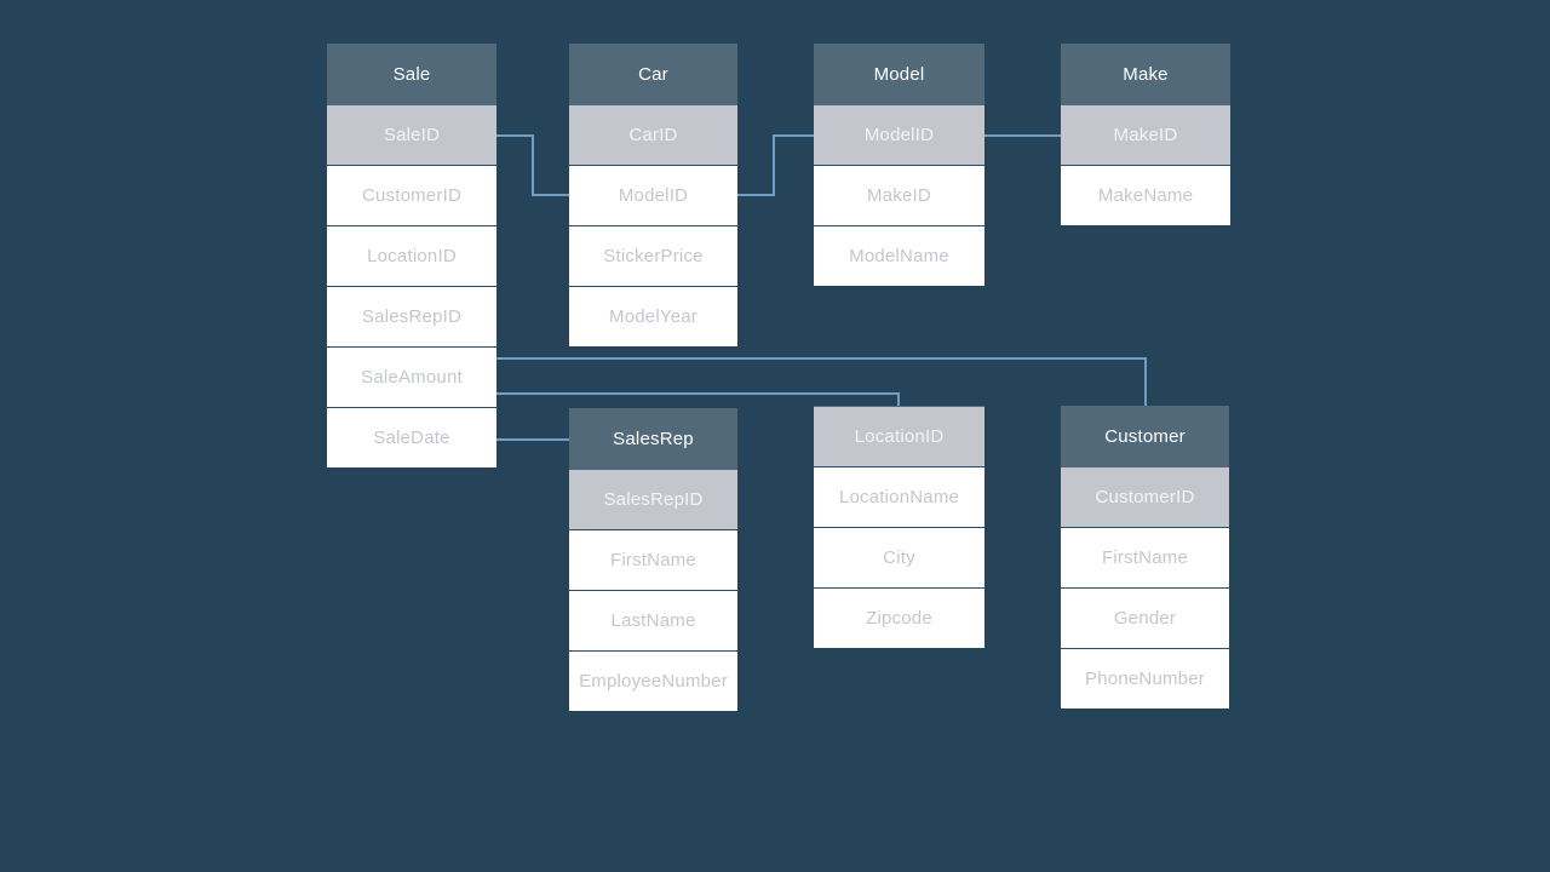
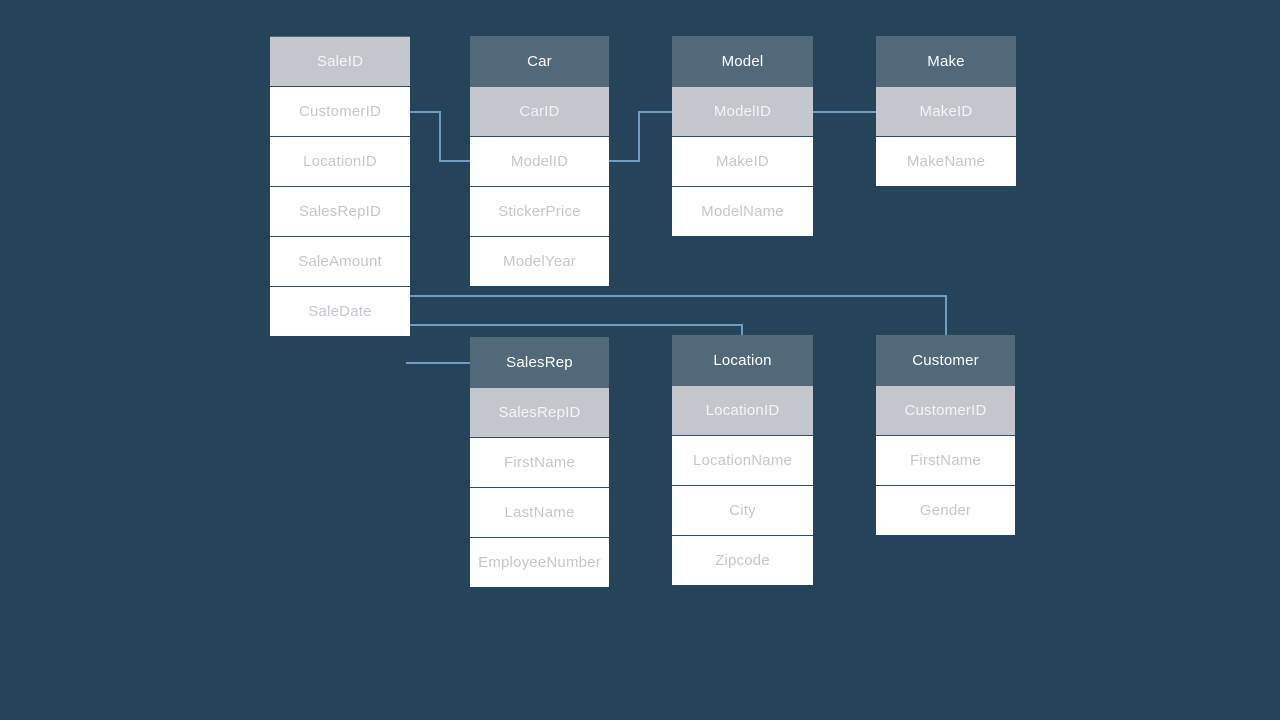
- Sale
  SaleID
  CustomerID
  LocationID
  SalesRepID
  SaleAmount
  SaleDate
  Car
  CarID
  ModelID
  StickerPrice
  ModelYear
  Model
  ModelID
  MakeID
  ModelName
  Make
  MakeID
  MakeName
  SalesRep
  SalesRepID
  FirstName
  LastName
  EmployeeNumber
+ Location
  LocationID
  LocationName
  City
  Zipcode
  Customer
  CustomerID
  FirstName
  Gender
- PhoneNumber
